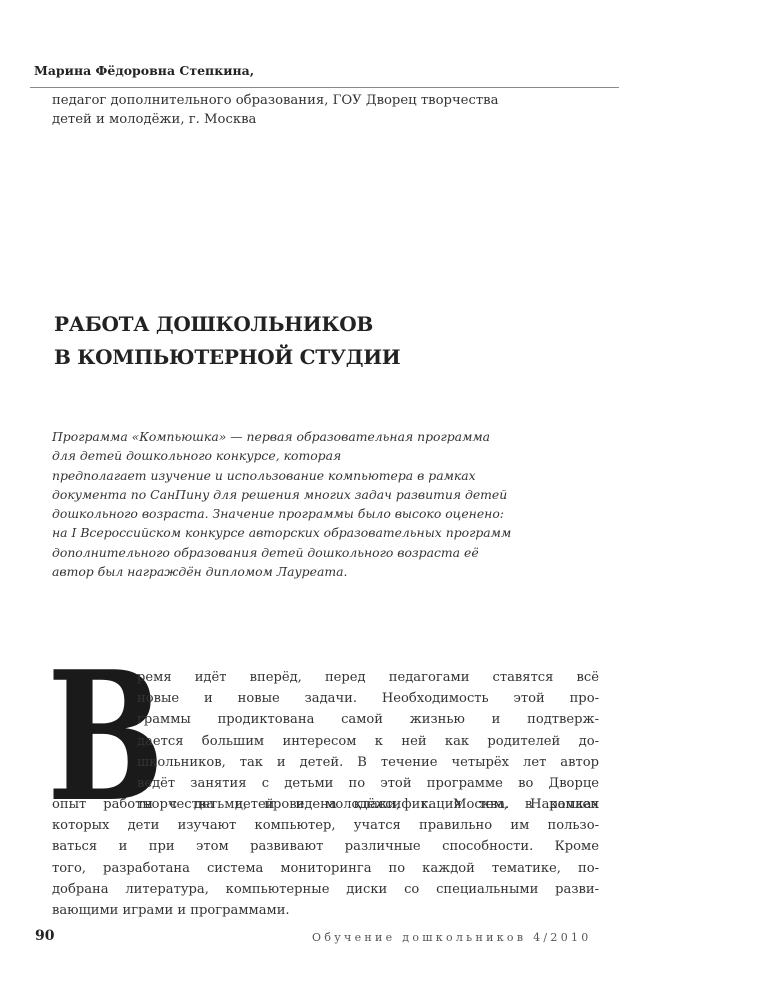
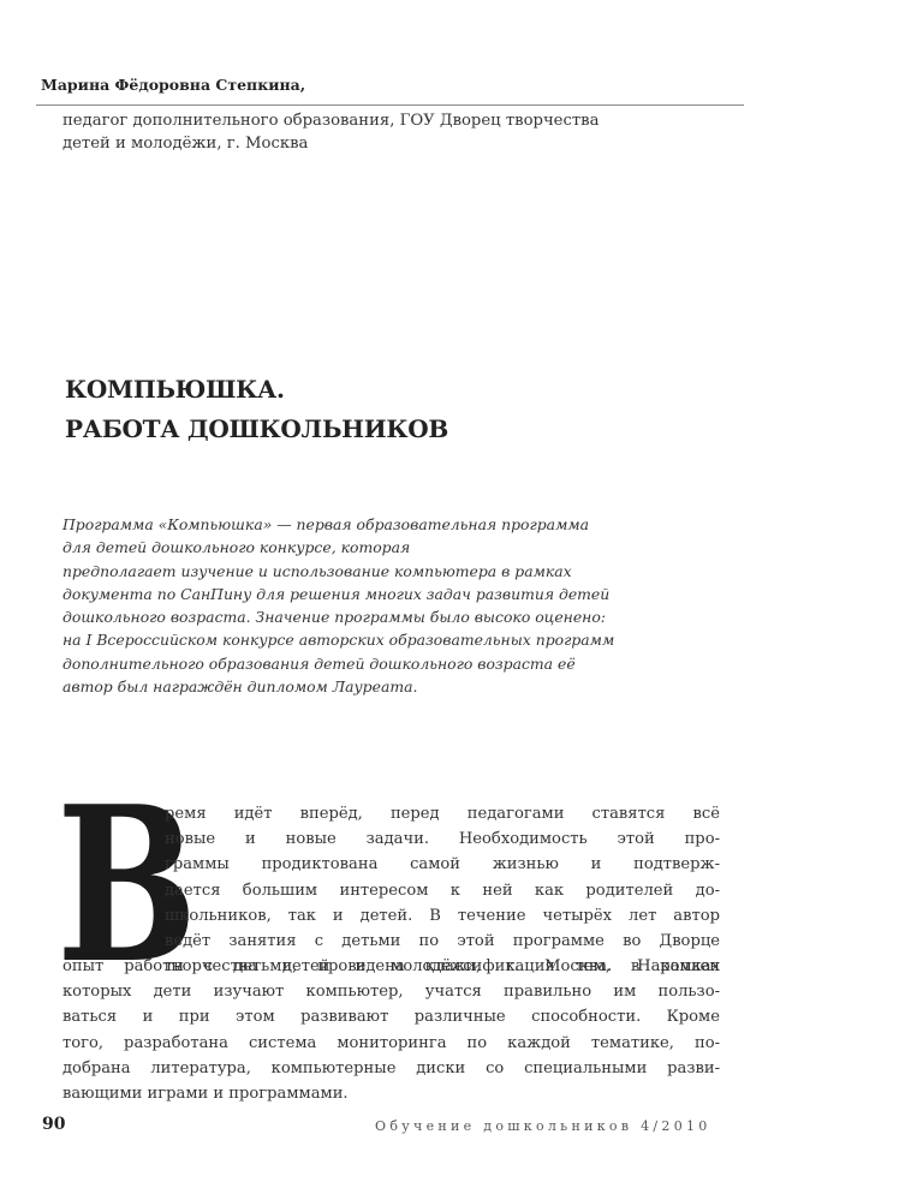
  Марина Фёдоровна Степкина,
  педагог дополнительного образования, ГОУ Дворец творчества
  детей и молодёжи, г. Москва
+ КОМПЬЮШКА.
  РАБОТА ДОШКОЛЬНИКОВ
- В КОМПЬЮТЕРНОЙ СТУДИИ
  Программа «Компьюшка» — первая образовательная программа
  для детей дошкольного конкурсе, которая
  предполагает изучение и использование компьютера в рамках
  документа по СанПину для решения многих задач развития детей
  дошкольного возраста. Значение программы было высоко оценено:
  на I Всероссийском конкурсе авторских образовательных программ
  дополнительного образования детей дошкольного возраста её
  автор был награждён дипломом Лауреата.
  В
  ремя идёт вперёд, перед педагогами ставятся всё
  новые и новые задачи. Необходимость этой про-
  граммы продиктована самой жизнью и подтверж-
  дается большим интересом к ней как родителей до-
  школьников, так и детей. В течение четырёх лет автор
  ведёт занятия с детьми по этой программе во Дворце
  творчества детей и молодёжи, г. Москва. Накоплен
  опыт работы с детьми, проведена классификация тем, в рамках
  которых дети изучают компьютер, учатся правильно им пользо-
  ваться и при этом развивают различные способности. Кроме
  того, разработана система мониторинга по каждой тематике, по-
  добрана литература, компьютерные диски со специальными разви-
  вающими играми и программами.
  90
  Обучение дошкольников 4/2010
